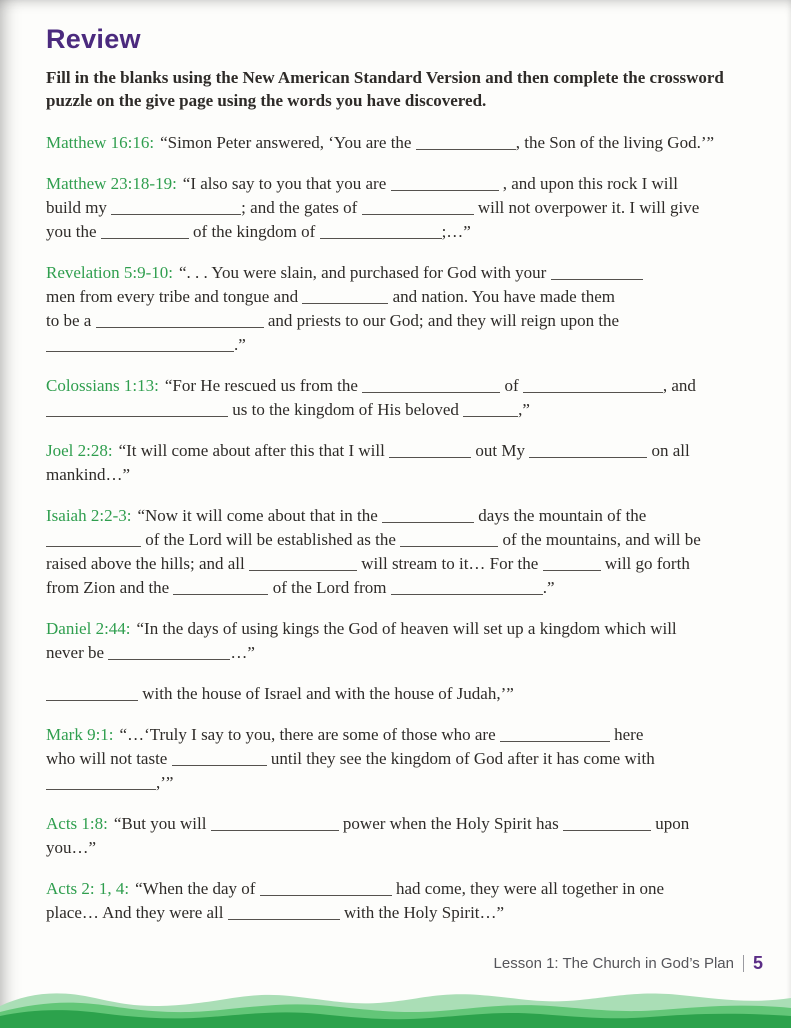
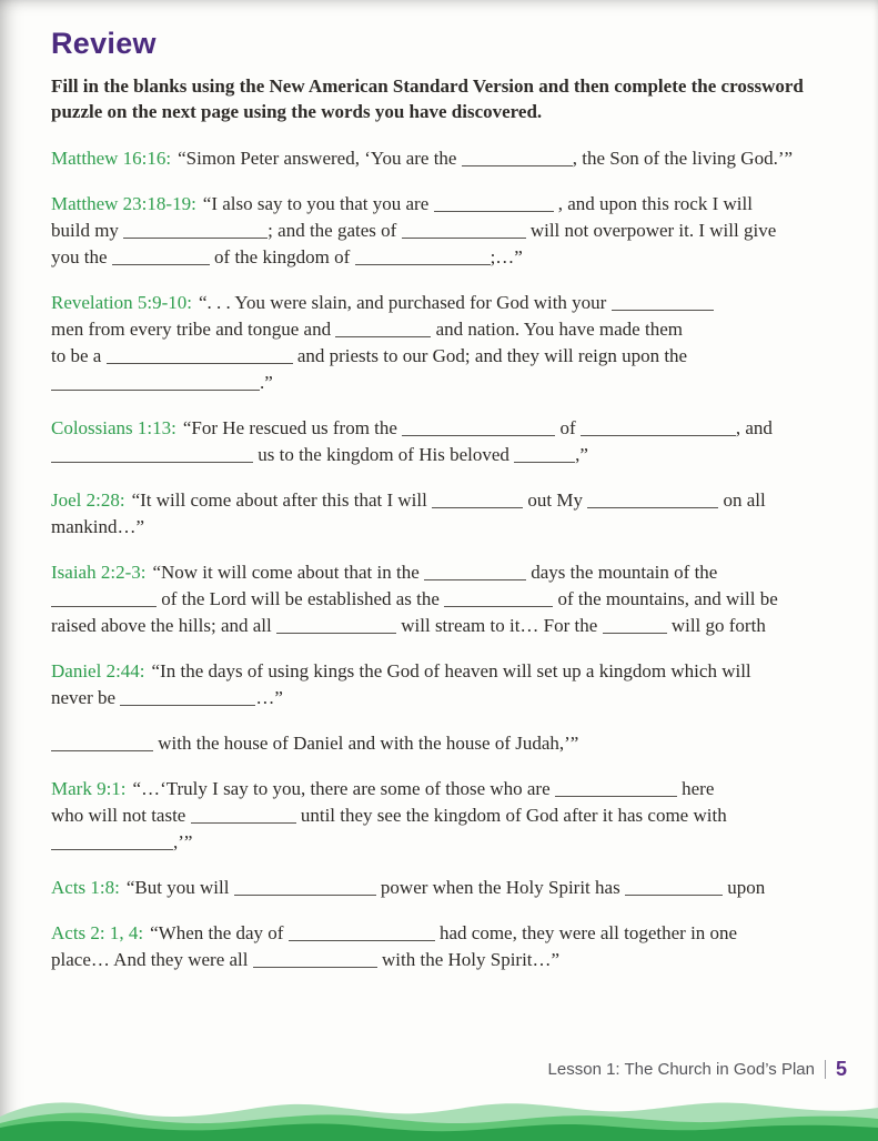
  Review
- Fill in the blanks using the New American Standard Version and then complete the crossword puzzle on the give page using the words you have discovered.
+ Fill in the blanks using the New American Standard Version and then complete the crossword puzzle on the next page using the words you have discovered.
  Matthew 16:16: “Simon Peter answered, ‘You are the , the Son of the living God.’”
  Matthew 23:18-19: “I also say to you that you are , and upon this rock I will
  build my ; and the gates of will not overpower it. I will give
  you the of the kingdom of ;…”
  Revelation 5:9-10: “. . . You were slain, and purchased for God with your
  men from every tribe and tongue and and nation. You have made them
  to be a and priests to our God; and they will reign upon the
  .”
  Colossians 1:13: “For He rescued us from the of , and
  us to the kingdom of His beloved ,”
  Joel 2:28: “It will come about after this that I will out My on all
  mankind…”
  Isaiah 2:2-3: “Now it will come about that in the days the mountain of the
  of the Lord will be established as the of the mountains, and will be
  raised above the hills; and all will stream to it… For the will go forth
- from Zion and the of the Lord from .”
  Daniel 2:44: “In the days of using kings the God of heaven will set up a kingdom which will
  never be …”
- with the house of Israel and with the house of Judah,’”
+ with the house of Daniel and with the house of Judah,’”
  Mark 9:1: “…‘Truly I say to you, there are some of those who are here
  who will not taste until they see the kingdom of God after it has come with
  ,’”
  Acts 1:8: “But you will power when the Holy Spirit has upon
- you…”
  Acts 2: 1, 4: “When the day of had come, they were all together in one
  place… And they were all with the Holy Spirit…”
  Lesson 1: The Church in God’s Plan
  5
